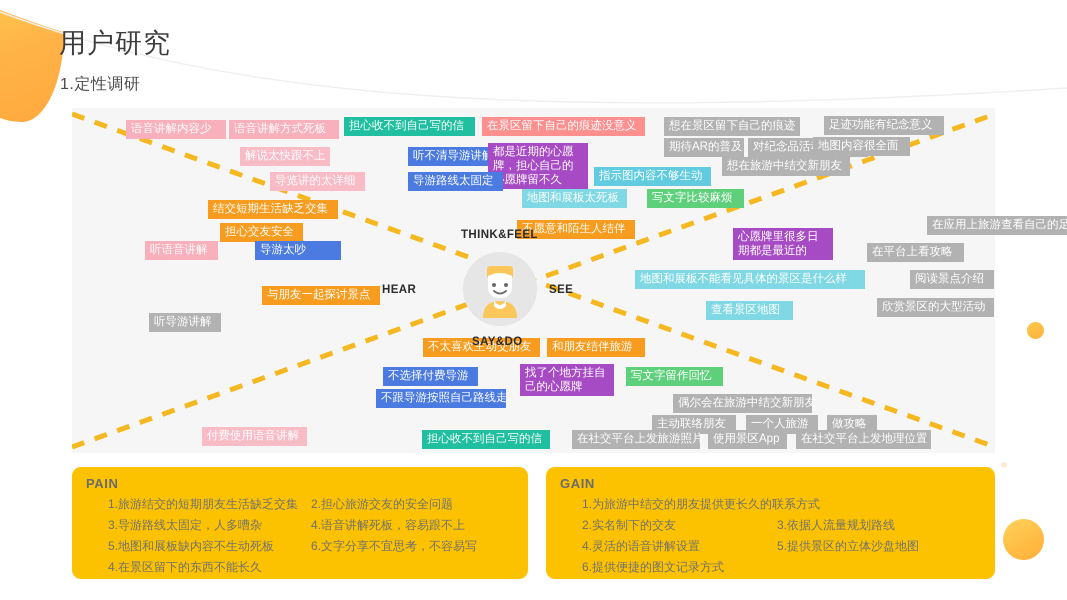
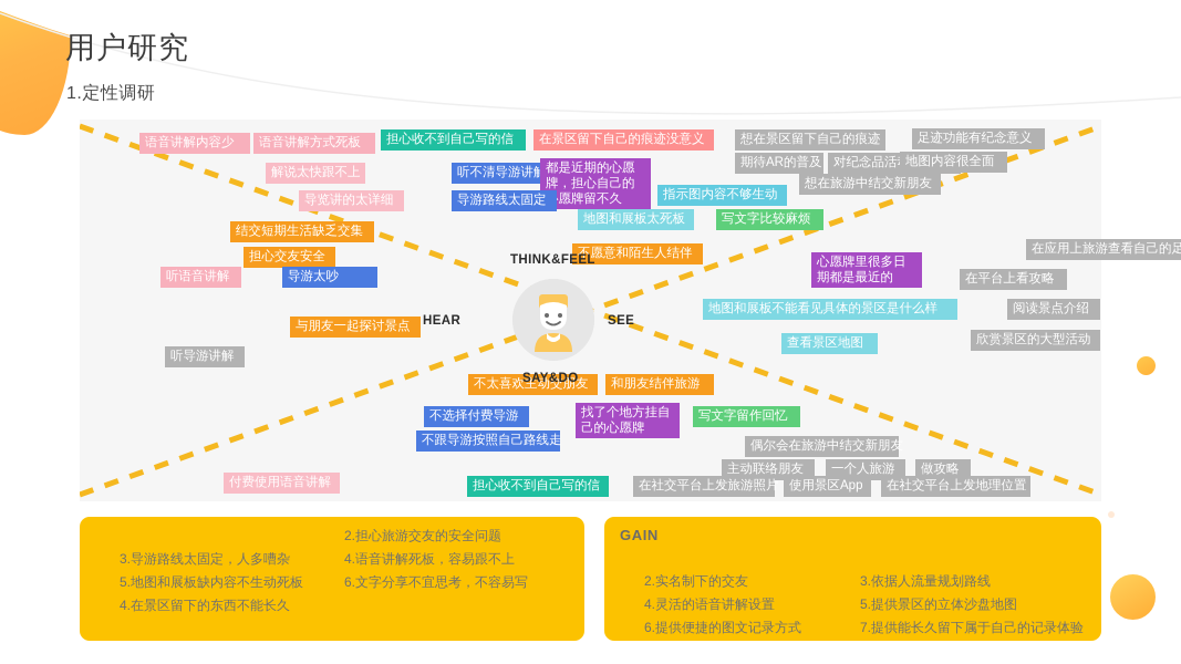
  用户研究
  1.定性调研
  语音讲解内容少
  语音讲解方式死板
  担心收不到自己写的信
  在景区留下自己的痕迹没意义
  想在景区留下自己的痕迹
  足迹功能有纪念意义
  解说太快跟不上
  听不清导游讲
  都是近期的心愿牌，担心自己的愿牌留不久
  期待AR的普及
  地图内容很全面
  导览讲的太详细
  导游路线太固定
  指示图内容不够生动
  想在旅游中结交新朋友
  地图和展板太死板
  写文字比较麻烦
  结交短期生活缺乏交集
  担心交友安全
  不愿意和陌生人结伴
  在应用上旅游查看自己的足
  心愿牌里很多日期都是最近的
  听语音讲解
  导游太吵
  在平台上看攻略
  地图和展板不能看见具体的景区是什么样
  阅读景点介绍
  与朋友一起探讨景点
  查看景区地图
  欣赏景区的大型活动
  听导游讲解
  不太喜欢主动交朋友
  和朋友结伴旅游
  不选择付费导游
  找了个地方挂自己的心愿牌
  写文字留作回忆
  不跟导游按照自己路线走
  偶尔会在旅游中结交新朋友
  主动联络朋友
  一个人旅游
  做攻略
  付费使用语音讲解
  担心收不到自己写的信
  在社交平台上发旅游照片
  使用景区App
  在社交平台上发地理位置
  THINK&FEEL
  HEAR
  SEE
  SAY&DO
- PAIN
- 1.旅游结交的短期朋友生活缺乏交集
  2.担心旅游交友的安全问题
  3.导游路线太固定，人多嘈杂
  4.语音讲解死板，容易跟不上
  5.地图和展板缺内容不生动死板
  6.文字分享不宜思考，不容易写
  4.在景区留下的东西不能长久
  GAIN
- 1.为旅游中结交的朋友提供更长久的联系方式
  2.实名制下的交友
  3.依据人流量规划路线
  4.灵活的语音讲解设置
  5.提供景区的立体沙盘地图
  6.提供便捷的图文记录方式
+ 7.提供能长久留下属于自己的记录体验
